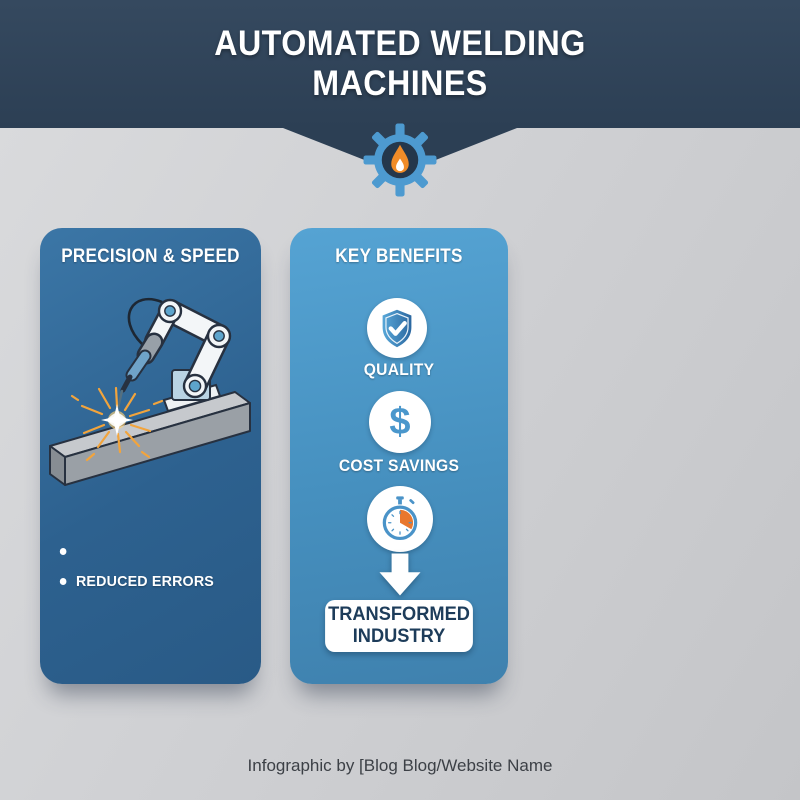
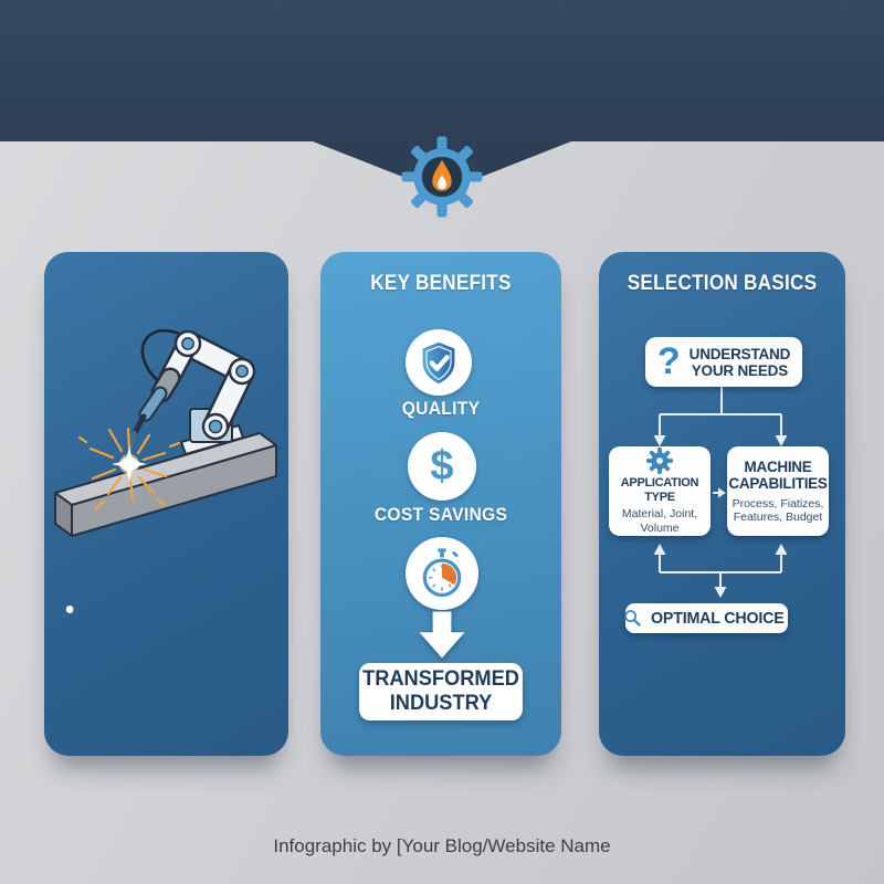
- AUTOMATED WELDING
- MACHINES
- PRECISION & SPEED
- REDUCED ERRORS
  KEY BENEFITS
  QUALITY
  $
  COST SAVINGS
  TRANSFORMED
  INDUSTRY
+ SELECTION BASICS
+ ?
+ UNDERSTAND
+ YOUR NEEDS
+ APPLICATION TYPE
+ Material, Joint, Volume
+ MACHINE CAPABILITIES
+ Process, Fiatizes, Features, Budget
+ OPTIMAL CHOICE
- Infographic by [Blog Blog/Website Name
+ Infographic by [Your Blog/Website Name
